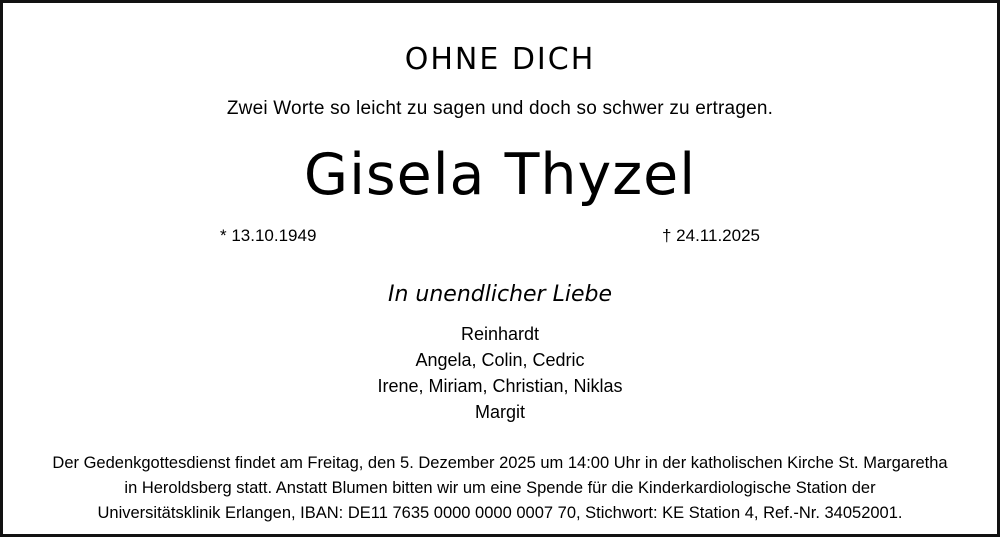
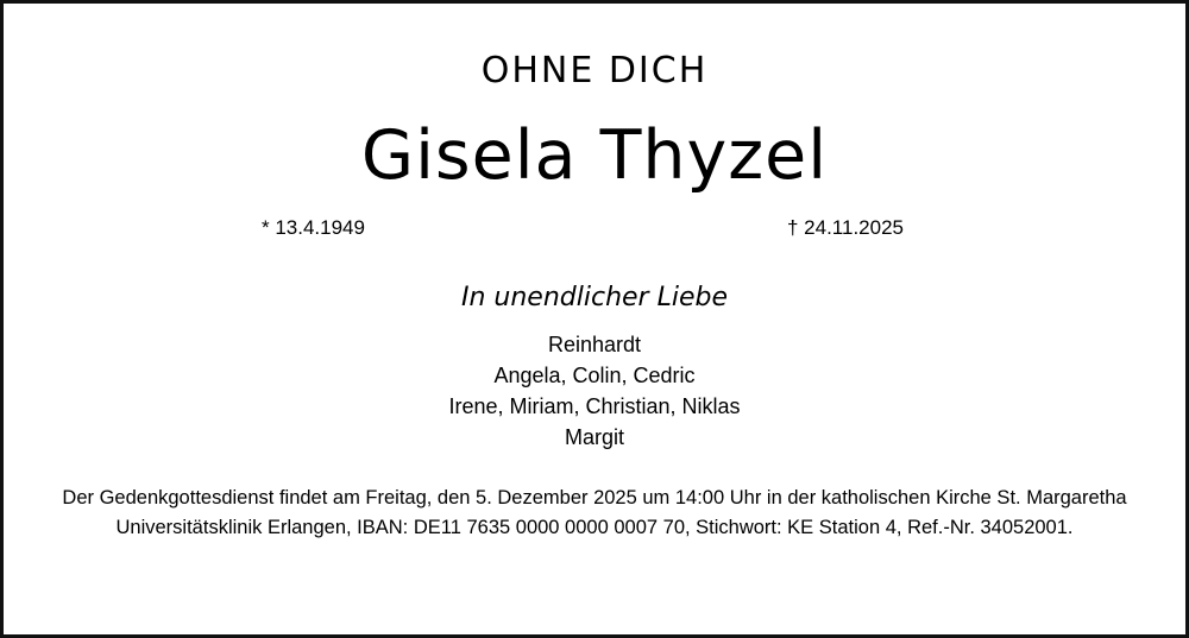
  OHNE DICH
- Zwei Worte so leicht zu sagen und doch so schwer zu ertragen.
  Gisela Thyzel
- * 13.10.1949
+ * 13.4.1949
  † 24.11.2025
  In unendlicher Liebe
  Reinhardt
  Angela, Colin, Cedric
  Irene, Miriam, Christian, Niklas
  Margit
  Der Gedenkgottesdienst findet am Freitag, den 5. Dezember 2025 um 14:00 Uhr in der katholischen Kirche St. Margaretha
- in Heroldsberg statt. Anstatt Blumen bitten wir um eine Spende für die Kinderkardiologische Station der
  Universitätsklinik Erlangen, IBAN: DE11 7635 0000 0000 0007 70, Stichwort: KE Station 4, Ref.-Nr. 34052001.
